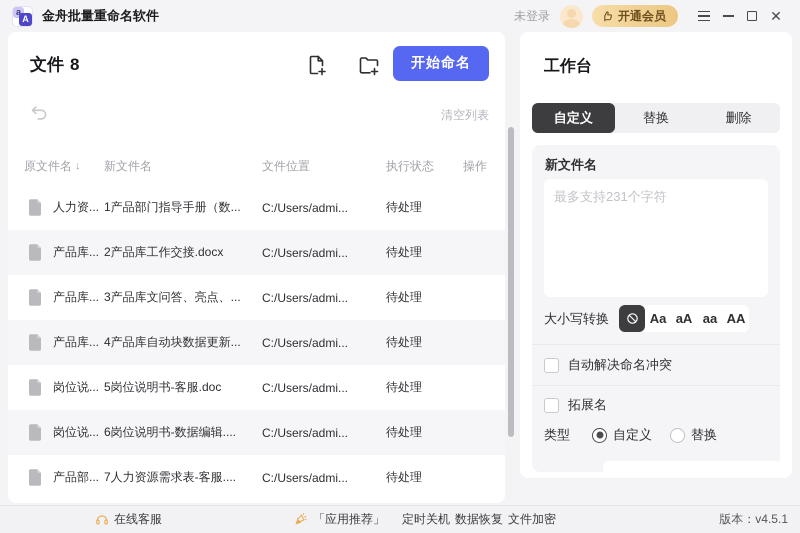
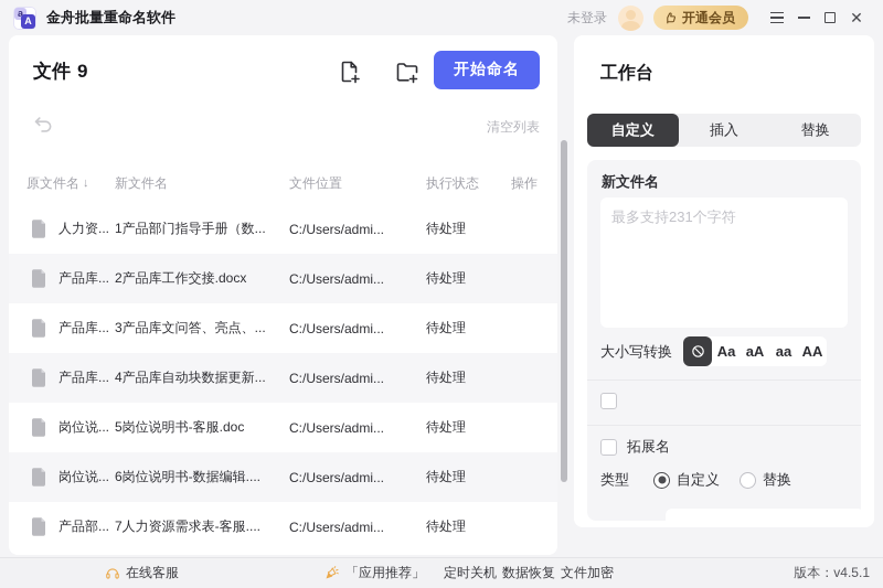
  a
  A
  金舟批量重命名软件
  未登录
  开通会员
  ✕
- 文件 8
+ 文件 9
  开始命名
  清空列表
  原文件名
  ↓
  新文件名
  文件位置
  执行状态
  操作
  人力资...
  1产品部门指导手册（数...
  C:/Users/admi...
  待处理
  产品库...
  2产品库工作交接.docx
  C:/Users/admi...
  待处理
  产品库...
  3产品库文问答、亮点、...
  C:/Users/admi...
  待处理
  产品库...
  4产品库自动块数据更新...
  C:/Users/admi...
  待处理
  岗位说...
  5岗位说明书-客服.doc
  C:/Users/admi...
  待处理
  岗位说...
  6岗位说明书-数据编辑....
  C:/Users/admi...
  待处理
  产品部...
  7人力资源需求表-客服....
  C:/Users/admi...
  待处理
  工作台
  自定义
+ 插入
  替换
- 删除
  新文件名
  最多支持231个字符
  大小写转换
  Aa
  aA
  aa
  AA
- 自动解决命名冲突
  拓展名
  类型
  自定义
  替换
  在线客服
  「应用推荐」
  定时关机
  数据恢复
  文件加密
  版本：v4.5.1
